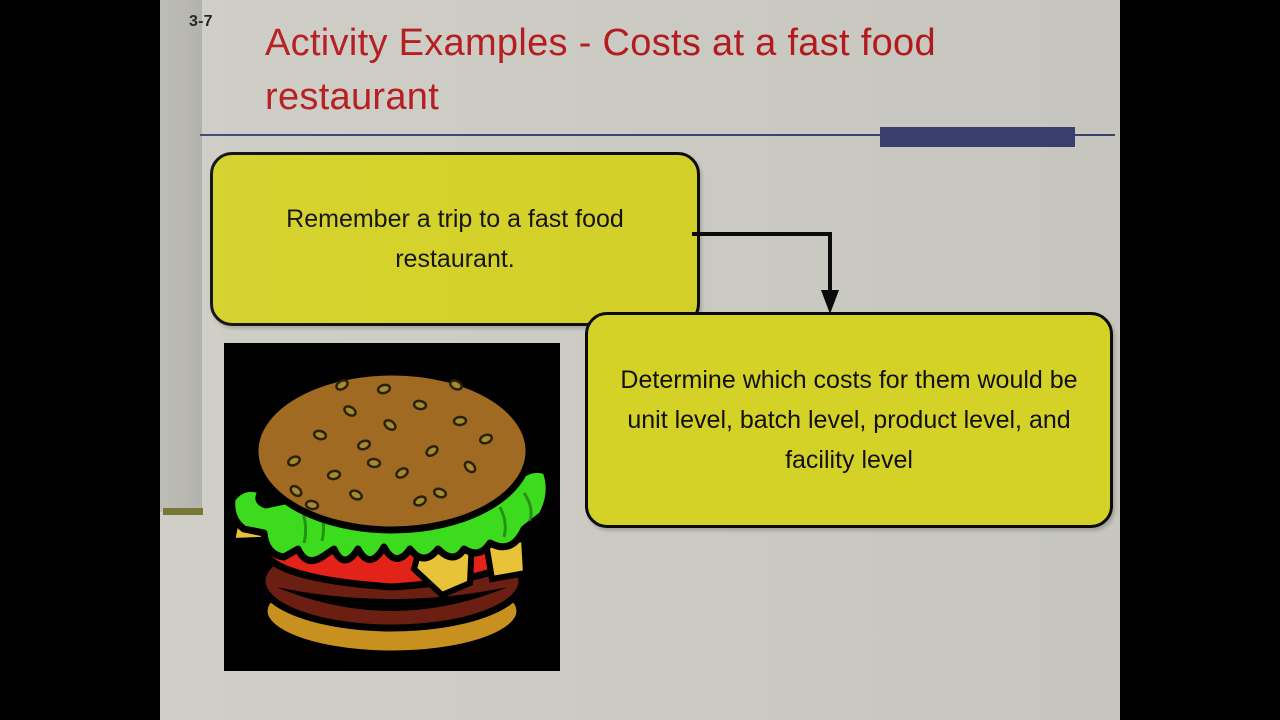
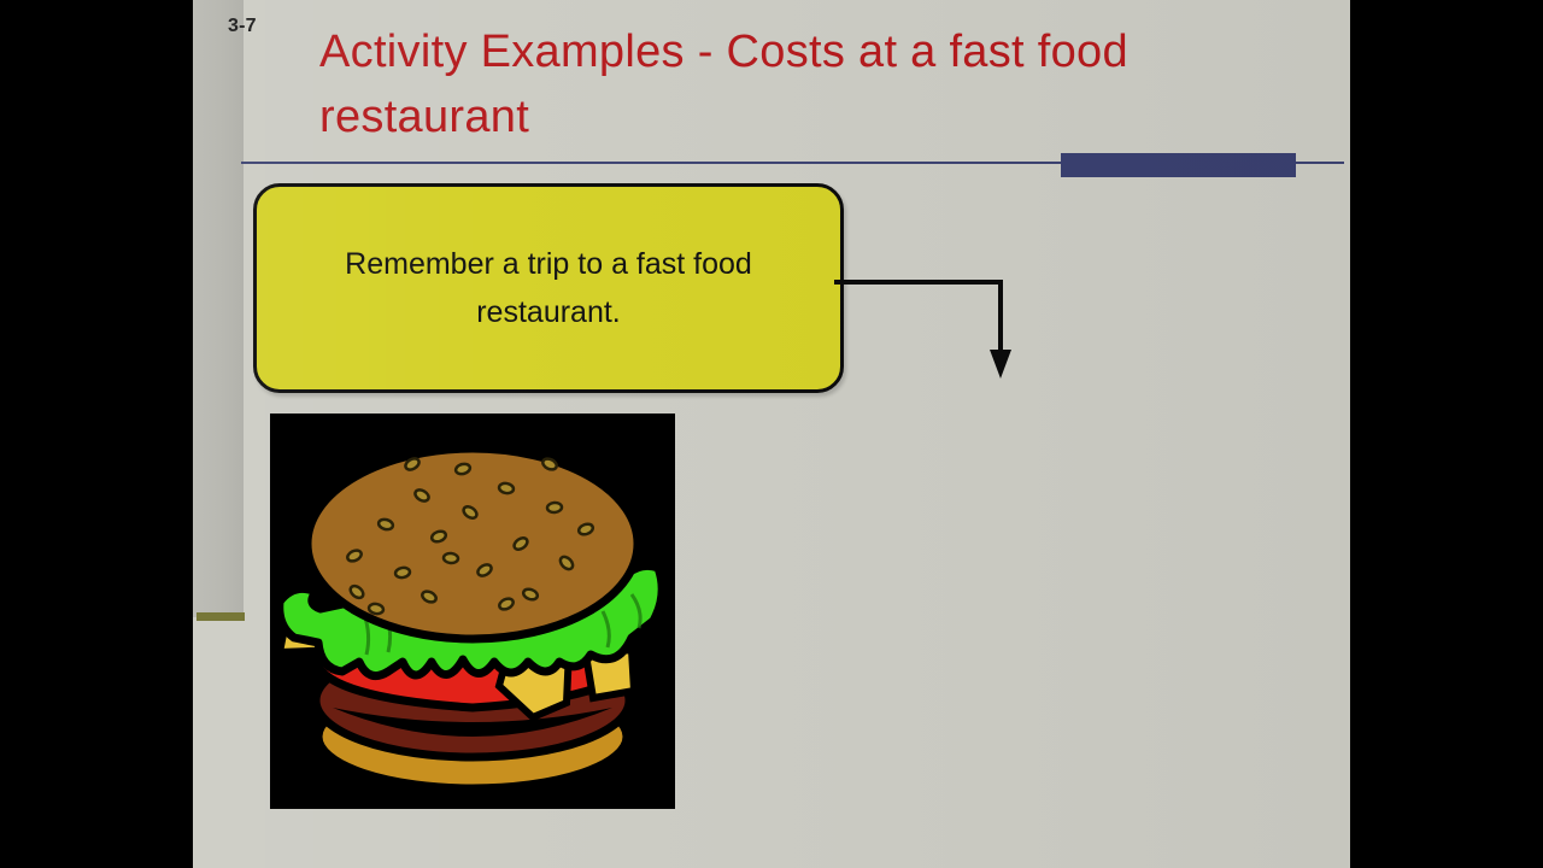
- Determine which costs for them would be unit level, batch level, product level, and facility level
